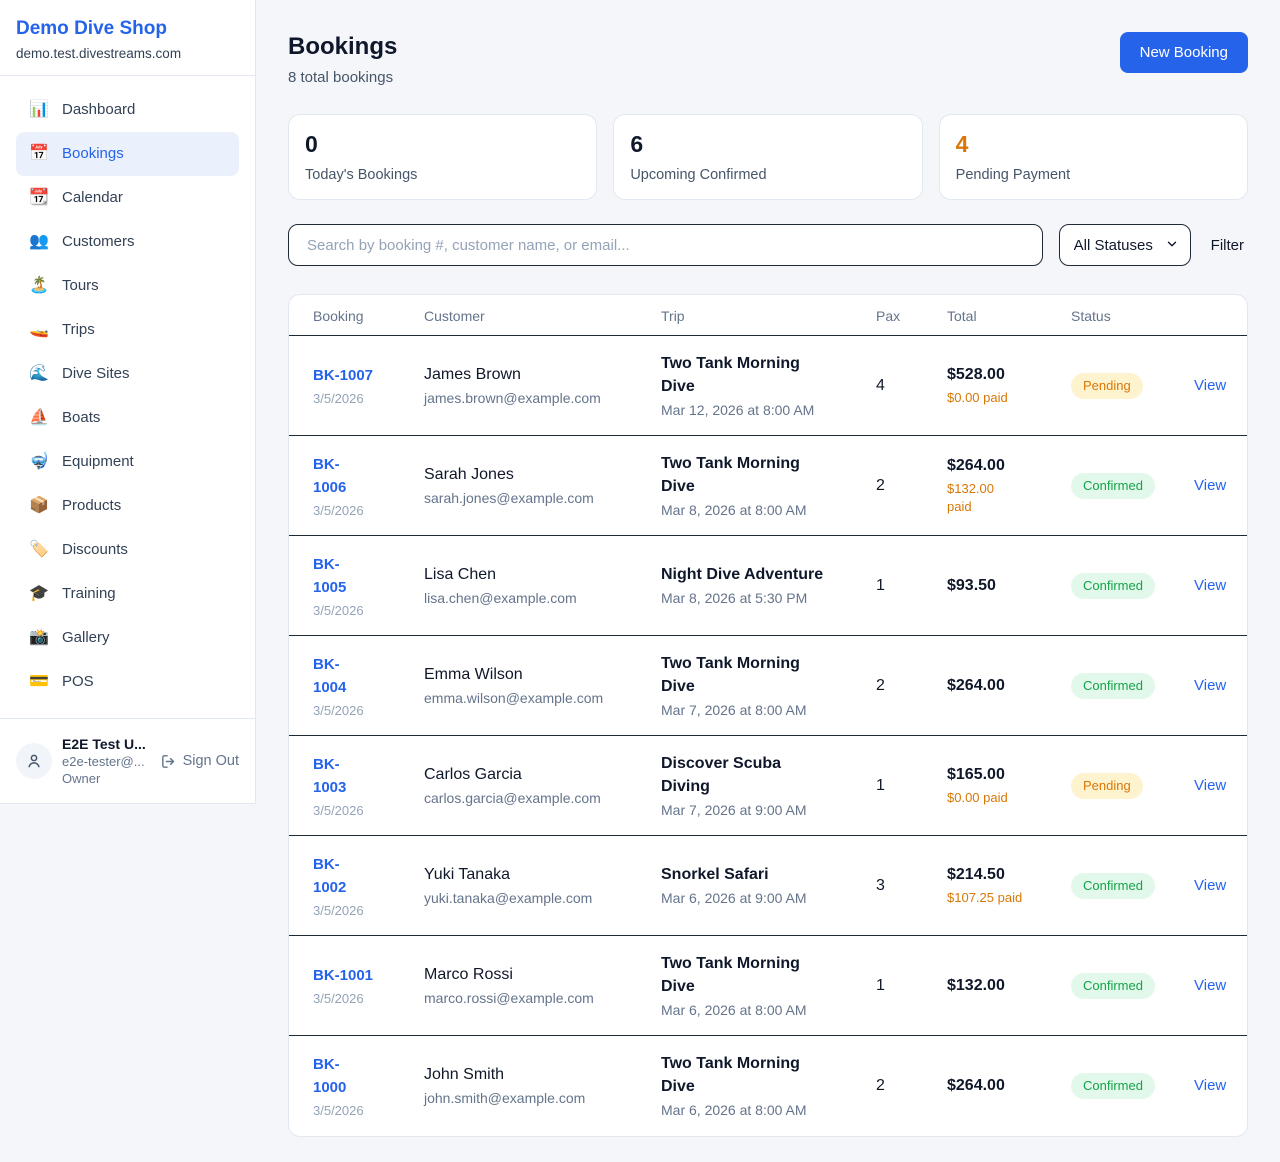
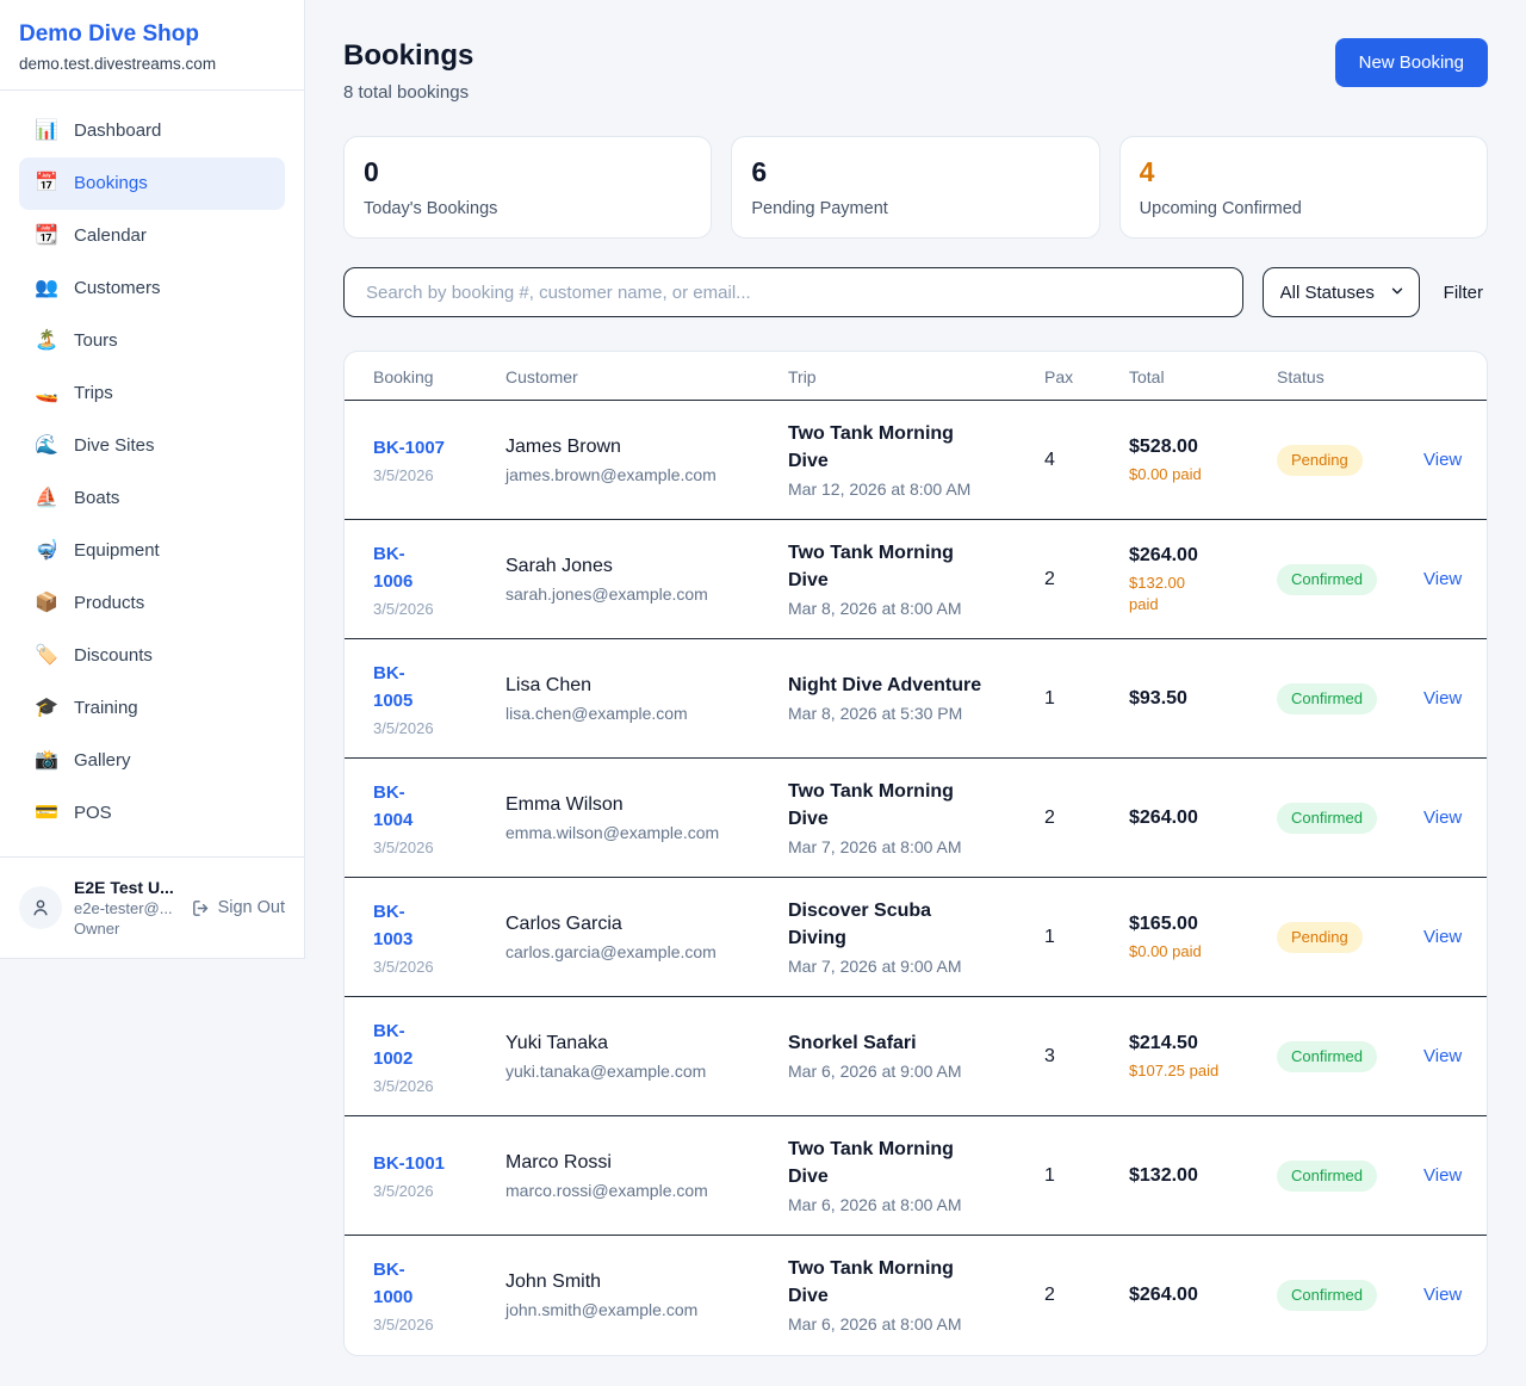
  Demo Dive Shop
  demo.test.divestreams.com
  📊
  Dashboard
  📅
  Bookings
  📆
  Calendar
  👥
  Customers
  🏝️
  Tours
  🚤
  Trips
  🌊
  Dive Sites
  ⛵
  Boats
  🤿
  Equipment
  📦
  Products
  🏷️
  Discounts
  🎓
  Training
  📸
  Gallery
  💳
  POS
  E2E Test U...
  e2e-tester@...
  Owner
  Sign Out
  Bookings
  8 total bookings
  New Booking
  0
  Today's Bookings
  6
- Upcoming Confirmed
+ Pending Payment
  4
- Pending Payment
+ Upcoming Confirmed
  Search by booking #, customer name, or email...
  All Statuses
  Filter
  Booking
  Customer
  Trip
  Pax
  Total
  Status
  BK-1007
  3/5/2026
  James Brown
  james.brown@example.com
  Two Tank Morning
  Dive
  Mar 12, 2026 at 8:00 AM
  4
  $528.00
  $0.00 paid
  Pending
  View
  BK-
  1006
  3/5/2026
  Sarah Jones
  sarah.jones@example.com
  Two Tank Morning
  Dive
  Mar 8, 2026 at 8:00 AM
  2
  $264.00
  $132.00
  paid
  Confirmed
  View
  BK-
  1005
  3/5/2026
  Lisa Chen
  lisa.chen@example.com
  Night Dive Adventure
  Mar 8, 2026 at 5:30 PM
  1
  $93.50
  Confirmed
  View
  BK-
  1004
  3/5/2026
  Emma Wilson
  emma.wilson@example.com
  Two Tank Morning
  Dive
  Mar 7, 2026 at 8:00 AM
  2
  $264.00
  Confirmed
  View
  BK-
  1003
  3/5/2026
  Carlos Garcia
  carlos.garcia@example.com
  Discover Scuba
  Diving
  Mar 7, 2026 at 9:00 AM
  1
  $165.00
  $0.00 paid
  Pending
  View
  BK-
  1002
  3/5/2026
  Yuki Tanaka
  yuki.tanaka@example.com
  Snorkel Safari
  Mar 6, 2026 at 9:00 AM
  3
  $214.50
  $107.25 paid
  Confirmed
  View
  BK-1001
  3/5/2026
  Marco Rossi
  marco.rossi@example.com
  Two Tank Morning
  Dive
  Mar 6, 2026 at 8:00 AM
  1
  $132.00
  Confirmed
  View
  BK-
  1000
  3/5/2026
  John Smith
  john.smith@example.com
  Two Tank Morning
  Dive
  Mar 6, 2026 at 8:00 AM
  2
  $264.00
  Confirmed
  View
